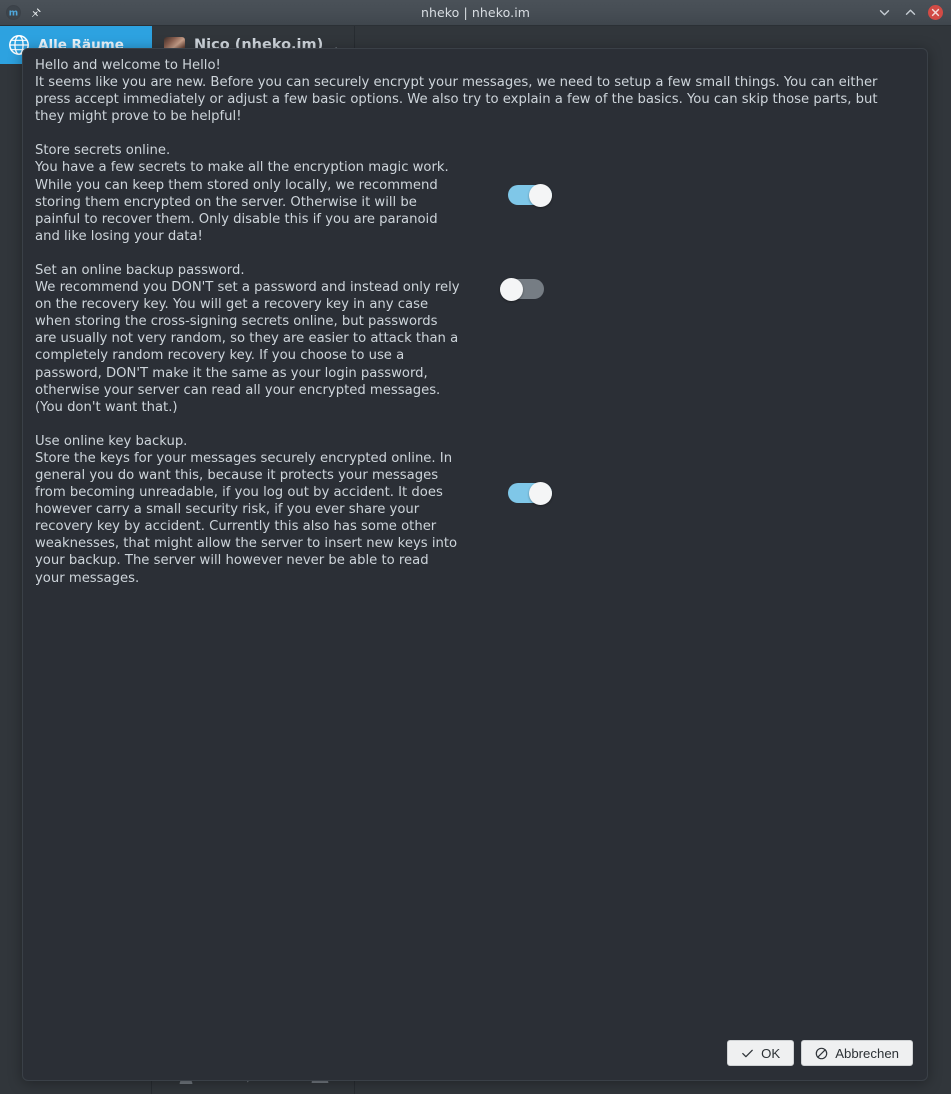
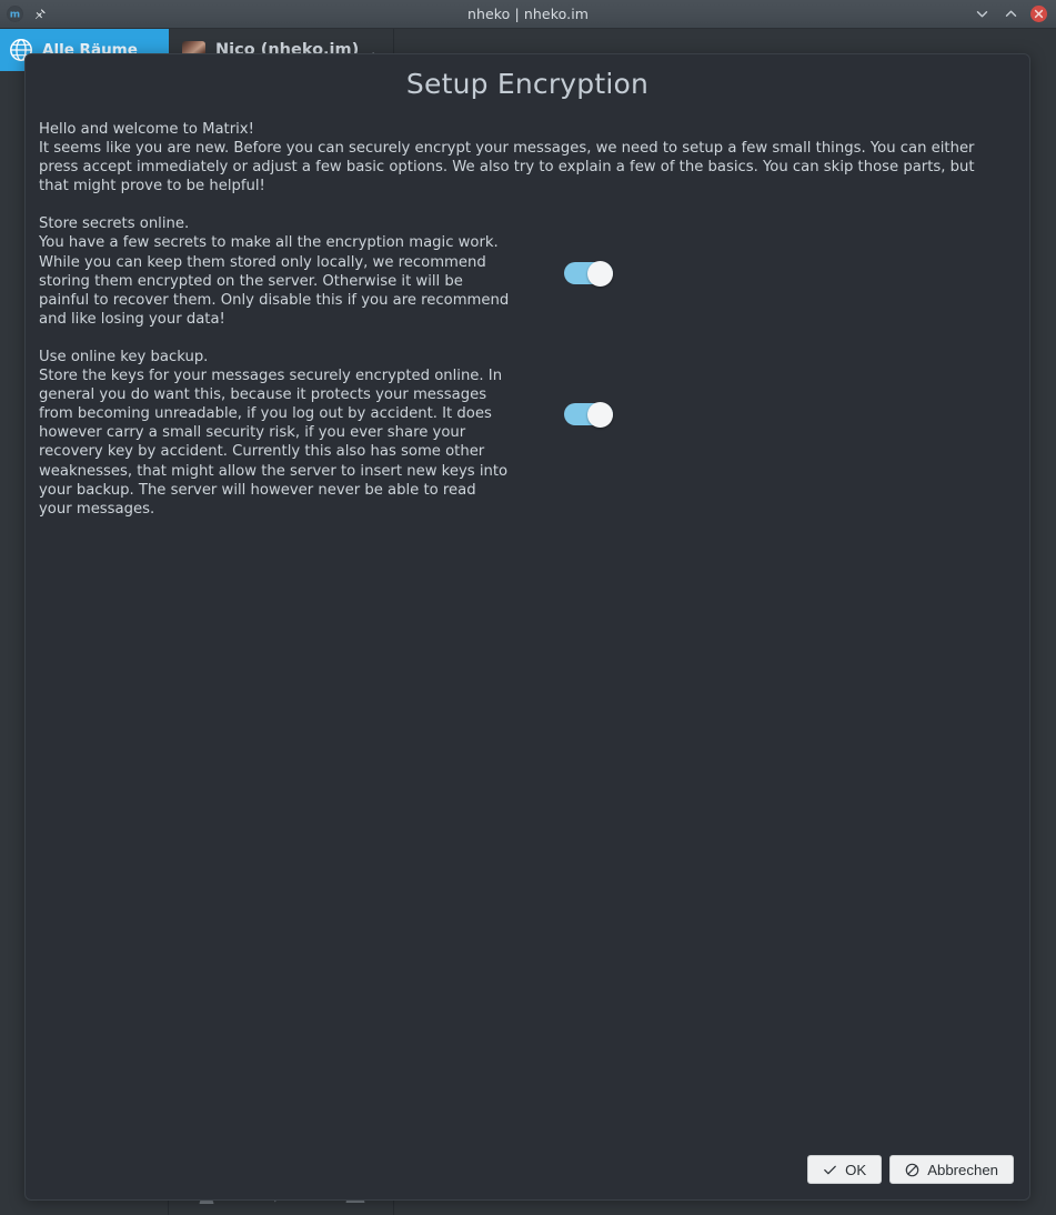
  m
  nheko | nheko.im
  Alle Räume
  Nico (nheko.im)
  .
+ Setup Encryption
- Hello and welcome to Hello!
+ Hello and welcome to Matrix!
- It seems like you are new. Before you can securely encrypt your messages, we need to setup a few small things. You can either press accept immediately or adjust a few basic options. We also try to explain a few of the basics. You can skip those parts, but they might prove to be helpful!
+ It seems like you are new. Before you can securely encrypt your messages, we need to setup a few small things. You can either press accept immediately or adjust a few basic options. We also try to explain a few of the basics. You can skip those parts, but that might prove to be helpful!
  Store secrets online.
- You have a few secrets to make all the encryption magic work. While you can keep them stored only locally, we recommend storing them encrypted on the server. Otherwise it will be painful to recover them. Only disable this if you are paranoid and like losing your data!
+ You have a few secrets to make all the encryption magic work. While you can keep them stored only locally, we recommend storing them encrypted on the server. Otherwise it will be painful to recover them. Only disable this if you are recommend and like losing your data!
- Set an online backup password.
- We recommend you DON'T set a password and instead only rely on the recovery key. You will get a recovery key in any case when storing the cross-signing secrets online, but passwords are usually not very random, so they are easier to attack than a completely random recovery key. If you choose to use a password, DON'T make it the same as your login password, otherwise your server can read all your encrypted messages. (You don't want that.)
  Use online key backup.
  Store the keys for your messages securely encrypted online. In general you do want this, because it protects your messages from becoming unreadable, if you log out by accident. It does however carry a small security risk, if you ever share your recovery key by accident. Currently this also has some other weaknesses, that might allow the server to insert new keys into your backup. The server will however never be able to read your messages.
  OK
  Abbrechen
